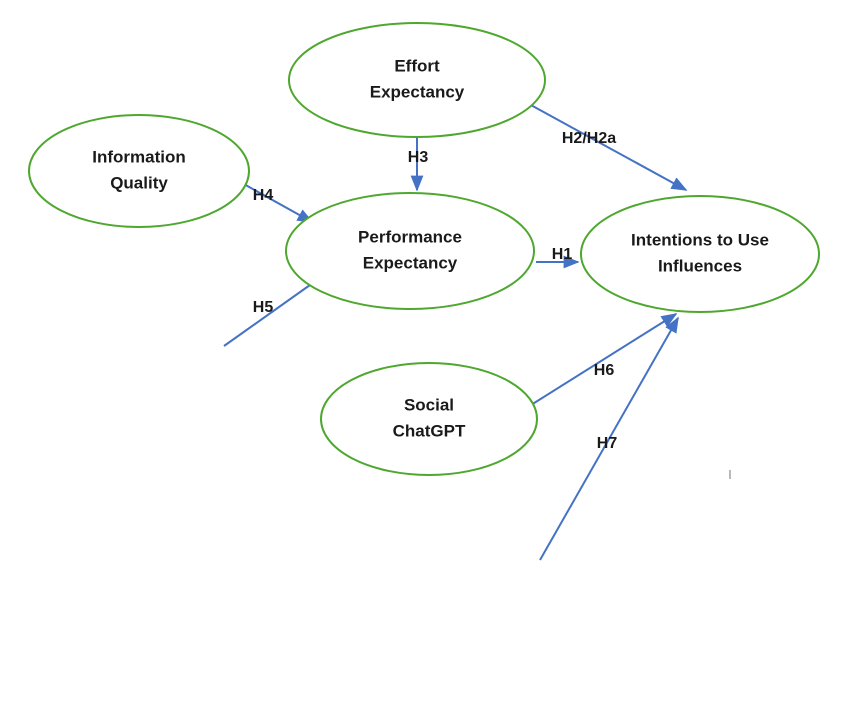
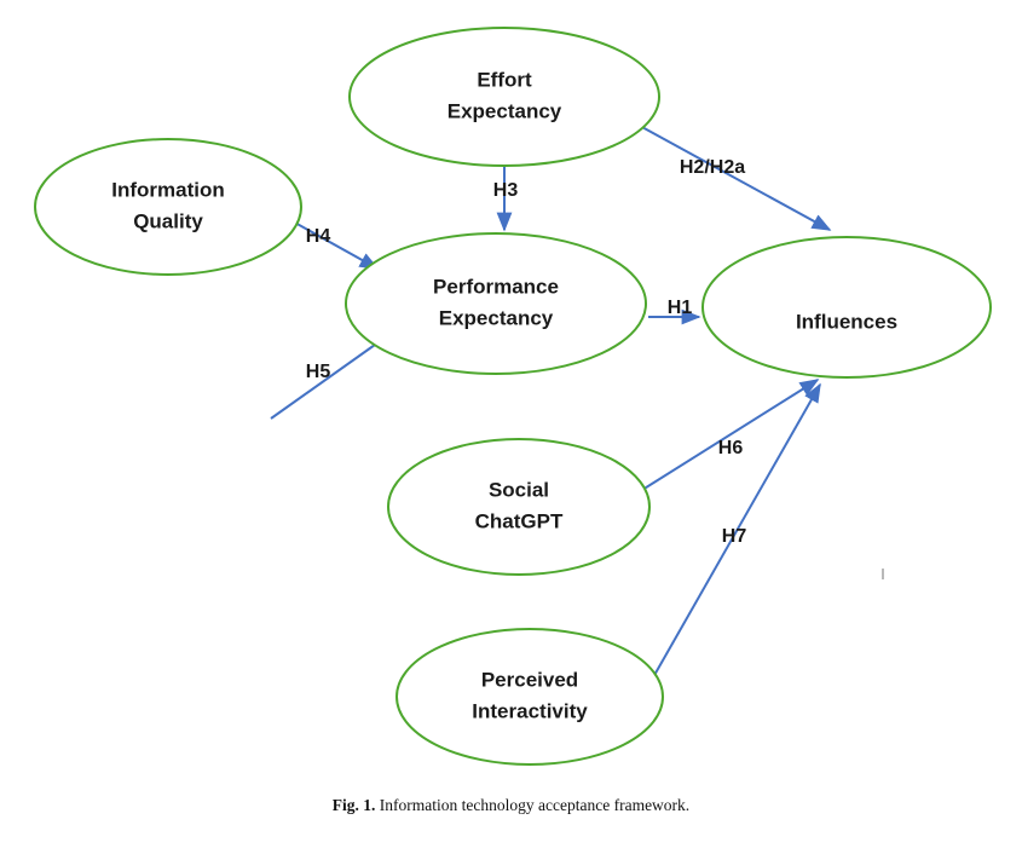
  H2/H2a
  H3
  H4
  H5
  H1
  H6
  H7
  Effort
  Expectancy
  Information
  Quality
  Performance
  Expectancy
- Intentions to Use
  Influences
  Social
  ChatGPT
+ Perceived
+ Interactivity
+ Fig. 1. Information technology acceptance framework.
